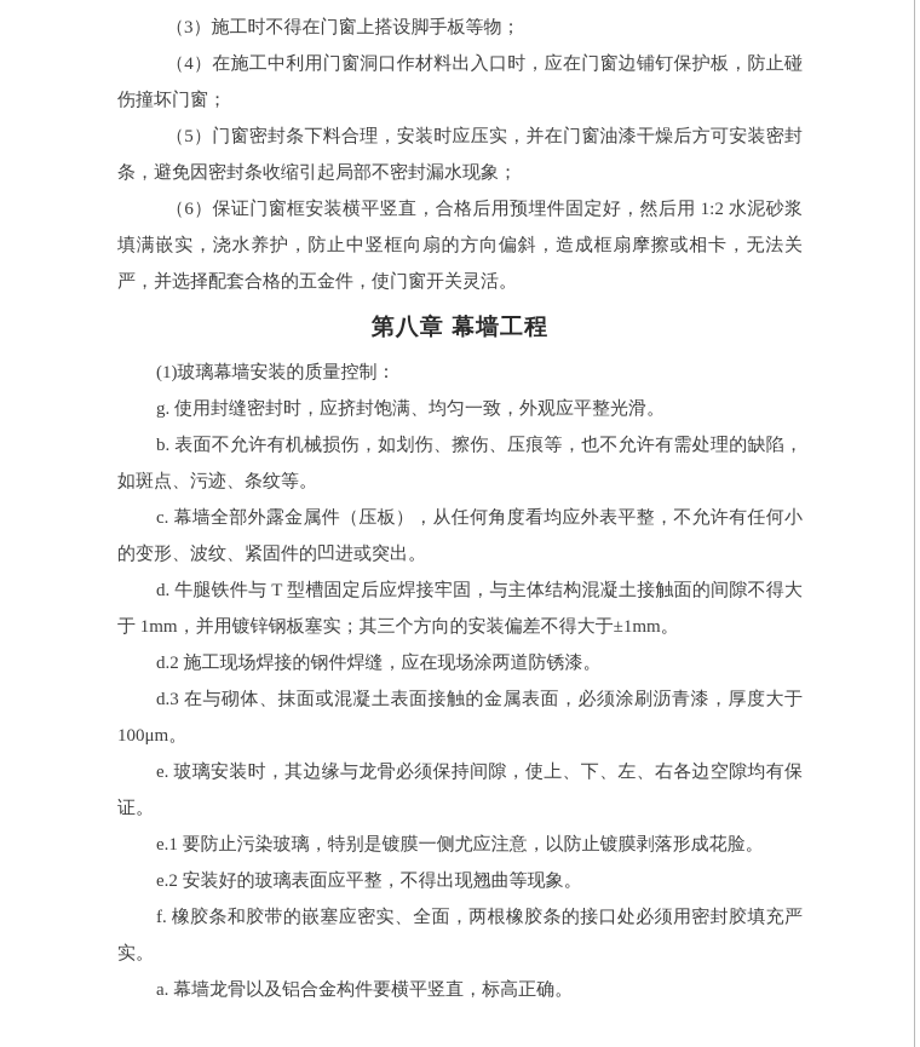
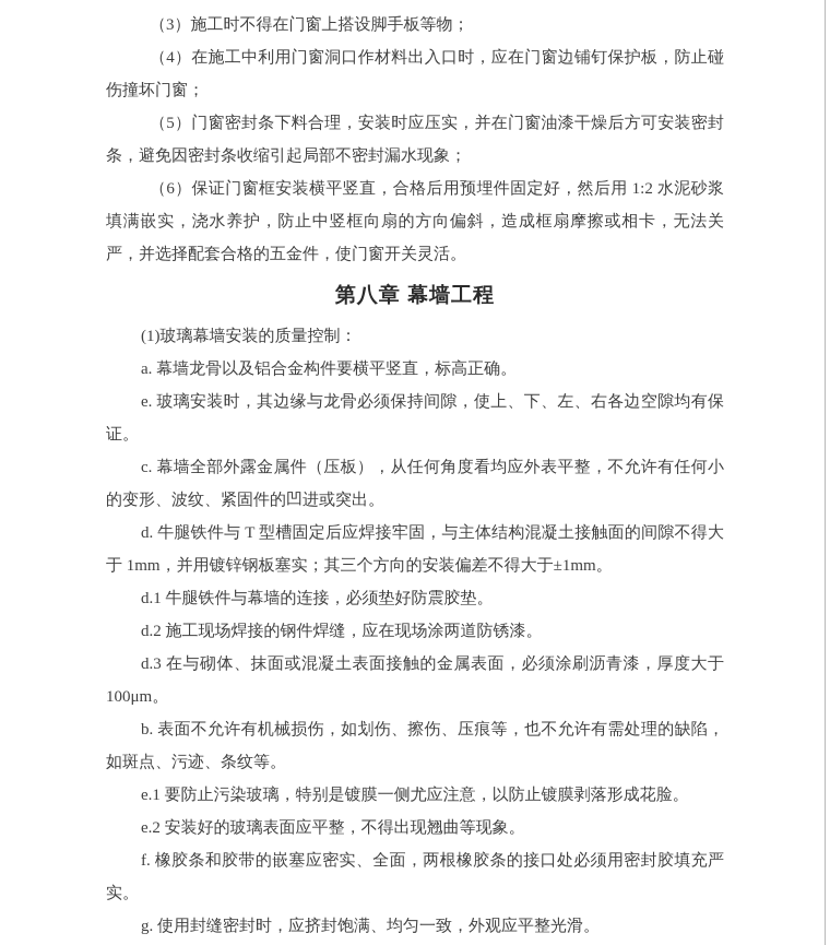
  （3）施工时不得在门窗上搭设脚手板等物；
  （4）在施工中利用门窗洞口作材料出入口时，应在门窗边铺钉保护板，防止碰伤撞坏门窗；
  （5）门窗密封条下料合理，安装时应压实，并在门窗油漆干燥后方可安装密封条，避免因密封条收缩引起局部不密封漏水现象；
  （6）保证门窗框安装横平竖直，合格后用预埋件固定好，然后用 1:2 水泥砂浆填满嵌实，浇水养护，防止中竖框向扇的方向偏斜，造成框扇摩擦或相卡，无法关严，并选择配套合格的五金件，使门窗开关灵活。
  第八章 幕墙工程
  (1)玻璃幕墙安装的质量控制：
- g. 使用封缝密封时，应挤封饱满、均匀一致，外观应平整光滑。
+ a. 幕墙龙骨以及铝合金构件要横平竖直，标高正确。
- b. 表面不允许有机械损伤，如划伤、擦伤、压痕等，也不允许有需处理的缺陷，如斑点、污迹、条纹等。
+ e. 玻璃安装时，其边缘与龙骨必须保持间隙，使上、下、左、右各边空隙均有保证。
  c. 幕墙全部外露金属件（压板），从任何角度看均应外表平整，不允许有任何小的变形、波纹、紧固件的凹进或突出。
  d. 牛腿铁件与 T 型槽固定后应焊接牢固，与主体结构混凝土接触面的间隙不得大于 1mm，并用镀锌钢板塞实；其三个方向的安装偏差不得大于±1mm。
+ d.1 牛腿铁件与幕墙的连接，必须垫好防震胶垫。
  d.2 施工现场焊接的钢件焊缝，应在现场涂两道防锈漆。
  d.3 在与砌体、抹面或混凝土表面接触的金属表面，必须涂刷沥青漆，厚度大于 100μm。
- e. 玻璃安装时，其边缘与龙骨必须保持间隙，使上、下、左、右各边空隙均有保证。
+ b. 表面不允许有机械损伤，如划伤、擦伤、压痕等，也不允许有需处理的缺陷，如斑点、污迹、条纹等。
  e.1 要防止污染玻璃，特别是镀膜一侧尤应注意，以防止镀膜剥落形成花脸。
  e.2 安装好的玻璃表面应平整，不得出现翘曲等现象。
  f. 橡胶条和胶带的嵌塞应密实、全面，两根橡胶条的接口处必须用密封胶填充严实。
- a. 幕墙龙骨以及铝合金构件要横平竖直，标高正确。
+ g. 使用封缝密封时，应挤封饱满、均匀一致，外观应平整光滑。
